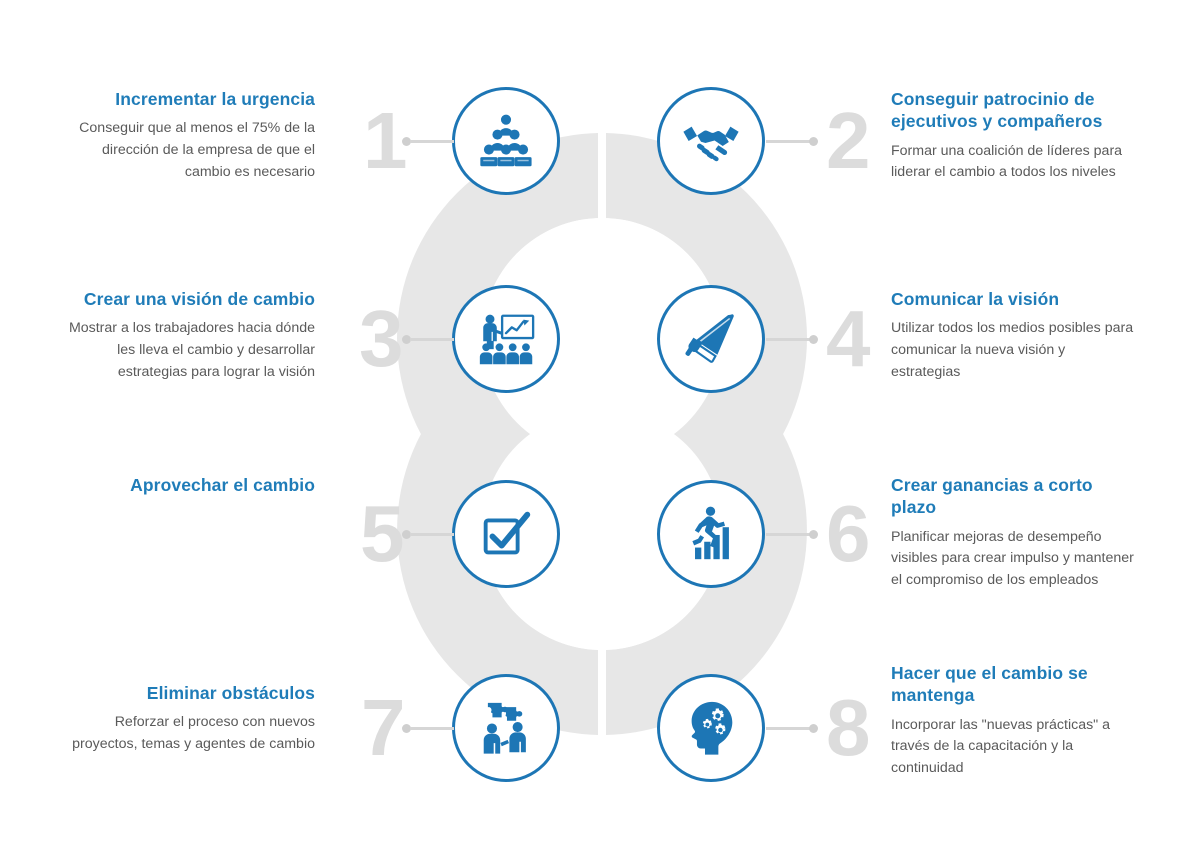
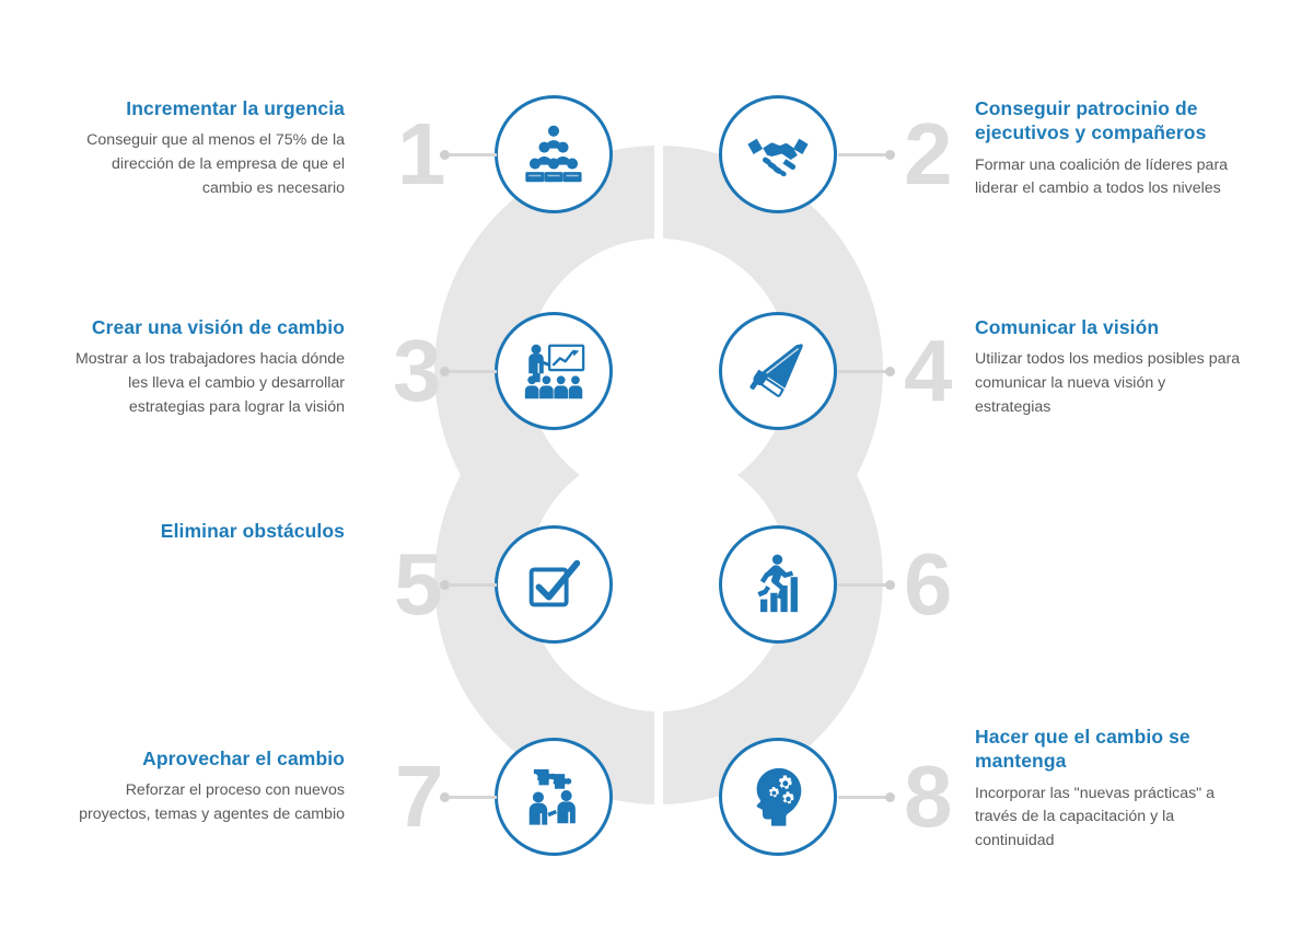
  1
  2
  3
  4
  5
  6
  7
  8
  Incrementar la urgencia
  Conseguir que al menos el 75% de la dirección de la empresa de que el cambio es necesario
  Conseguir patrocinio de ejecutivos y compañeros
  Formar una coalición de líderes para liderar el cambio a todos los niveles
  Crear una visión de cambio
  Mostrar a los trabajadores hacia dónde les lleva el cambio y desarrollar estrategias para lograr la visión
  Comunicar la visión
  Utilizar todos los medios posibles para comunicar la nueva visión y estrategias
- Aprovechar el cambio
+ Eliminar obstáculos
- Crear ganancias a corto plazo
- Planificar mejoras de desempeño visibles para crear impulso y mantener el compromiso de los empleados
- Eliminar obstáculos
+ Aprovechar el cambio
  Reforzar el proceso con nuevos proyectos, temas y agentes de cambio
  Hacer que el cambio se mantenga
  Incorporar las "nuevas prácticas" a través de la capacitación y la continuidad
